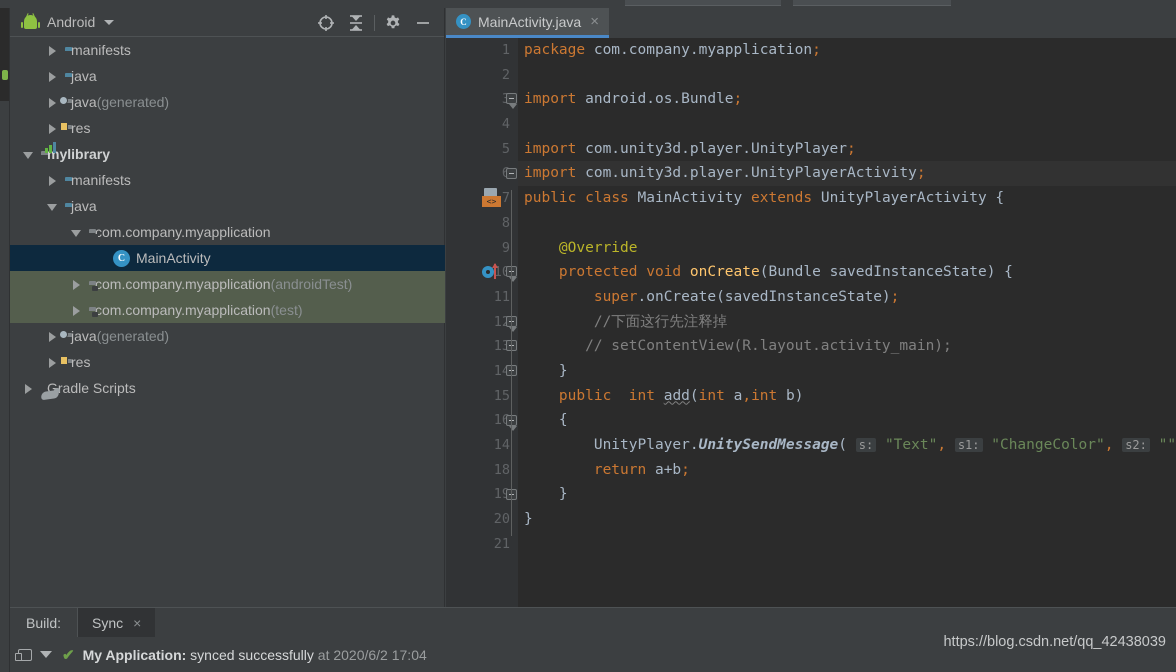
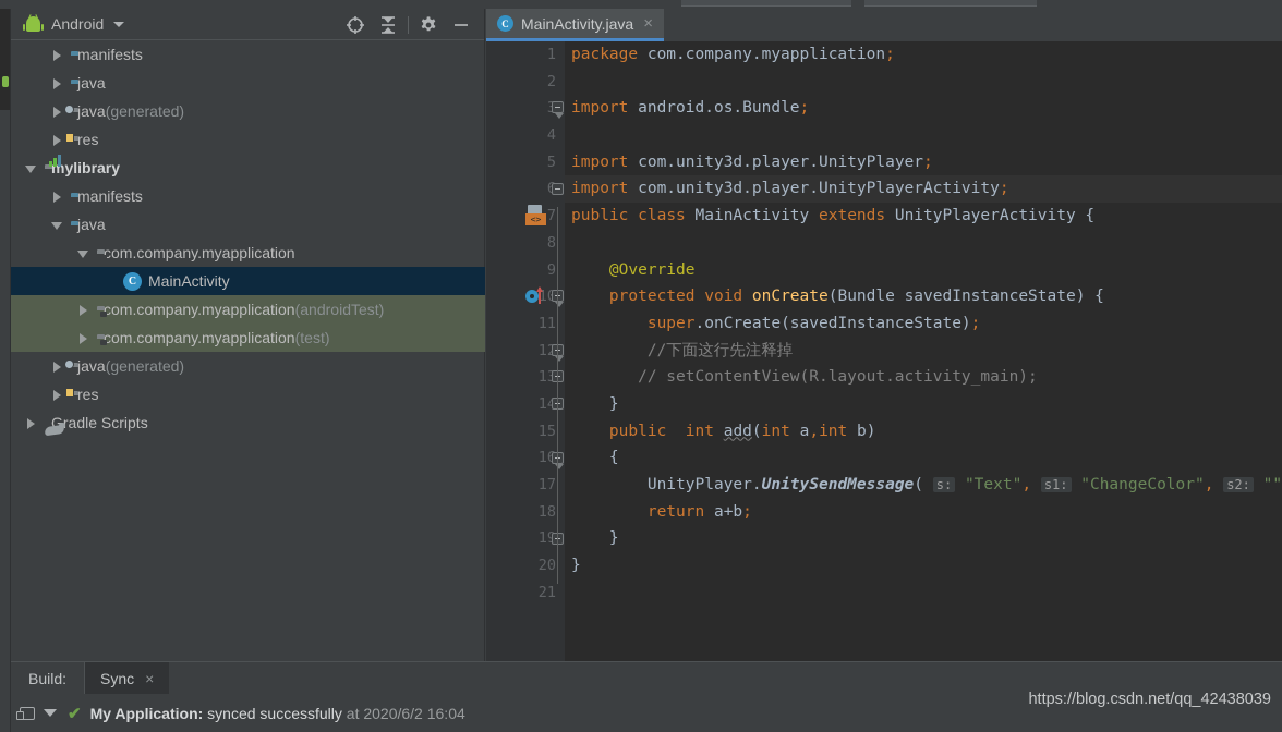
  Android
  manifests
  java
  java
  (generated)
  res
  mylibrary
  manifests
  java
  com.company.myapplication
  C
  MainActivity
  com.company.myapplication
  (androidTest)
  com.company.myapplication
  (test)
  java
  (generated)
  res
  Gradle Scripts
  C
  MainActivity.java
  ×
  1
  2
  4
  5
  7
  8
  9
  11
  15
- 14
+ 17
  18
  20
  21
  <>
  package com.company.myapplication;
  import android.os.Bundle;
  import com.unity3d.player.UnityPlayer;
  import com.unity3d.player.UnityPlayerActivity;
  public class MainActivity extends UnityPlayerActivity {
  @Override
  protected void onCreate(Bundle savedInstanceState) {
  super.onCreate(savedInstanceState);
  //下面这行先注释掉
  // setContentView(R.layout.activity_main);
  }
  public int add(int a,int b)
  {
  UnityPlayer.UnitySendMessage( s: "Text", s1: "ChangeColor", s2: ""
  return a+b;
  }
  }
  Build:
  Sync
  ×
  ✔
- My Application: synced successfully at 2020/6/2 17:04
+ My Application: synced successfully at 2020/6/2 16:04
  https://blog.csdn.net/qq_42438039
